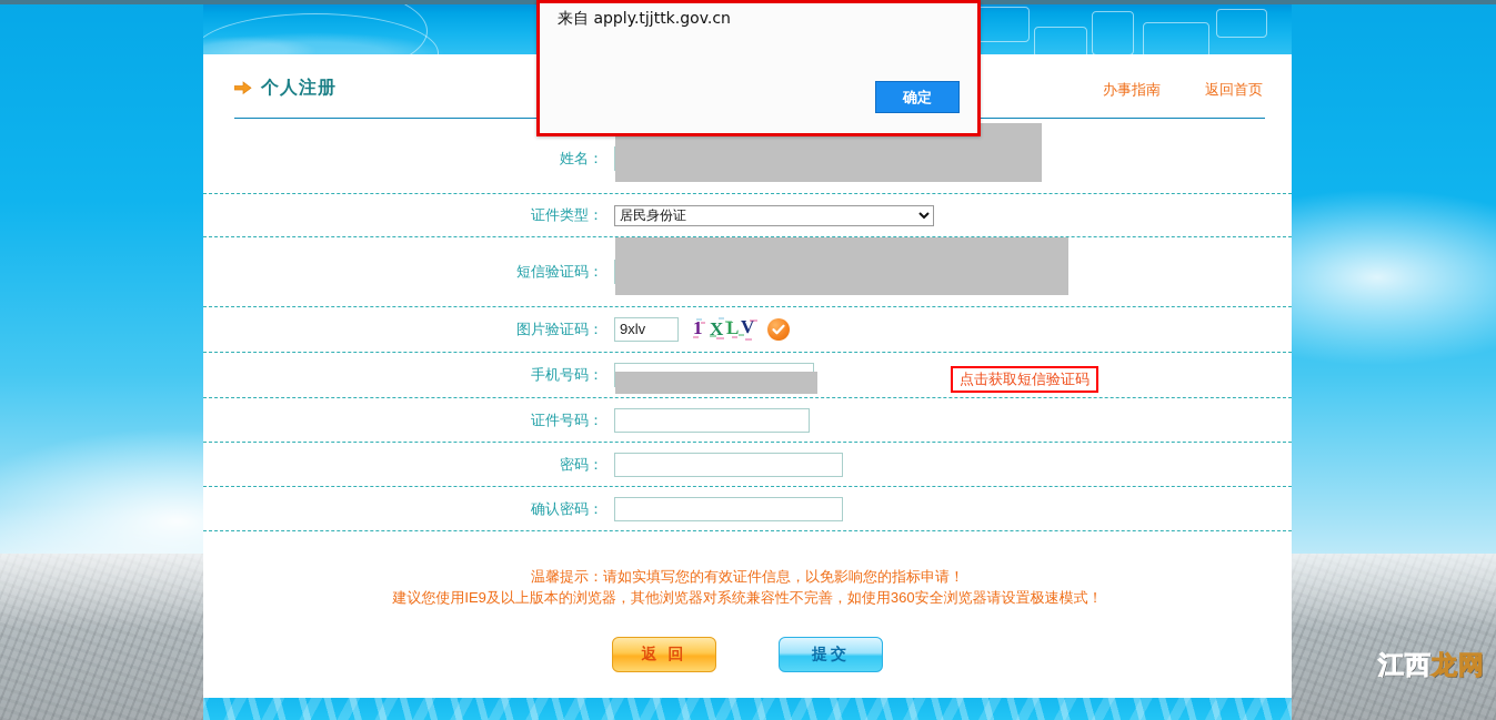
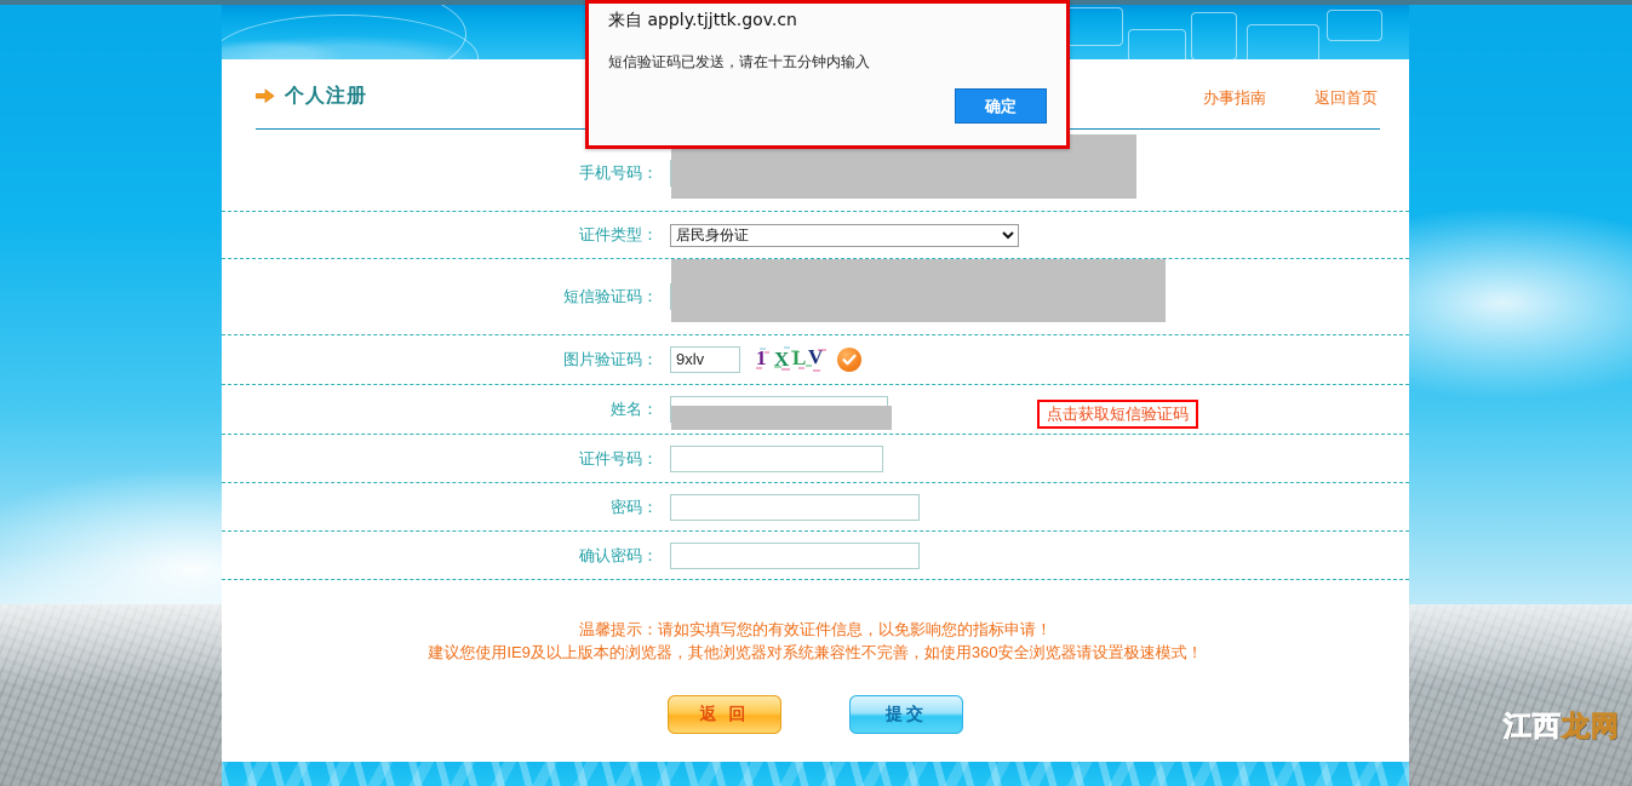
  个人注册
  办事指南
  返回首页
- 姓名：
+ 手机号码：
  证件类型：
  居民身份证
  短信验证码：
  图片验证码：
  9xlv
  1
  X
  L
  V
- 手机号码：
+ 姓名：
  点击获取短信验证码
  证件号码：
  密码：
  确认密码：
  温馨提示：请如实填写您的有效证件信息，以免影响您的指标申请！
  建议您使用IE9及以上版本的浏览器，其他浏览器对系统兼容性不完善，如使用360安全浏览器请设置极速模式！
  返 回
  提交
  来自 apply.tjjttk.gov.cn
+ 短信验证码已发送，请在十五分钟内输入
  确定
  江西龙网
